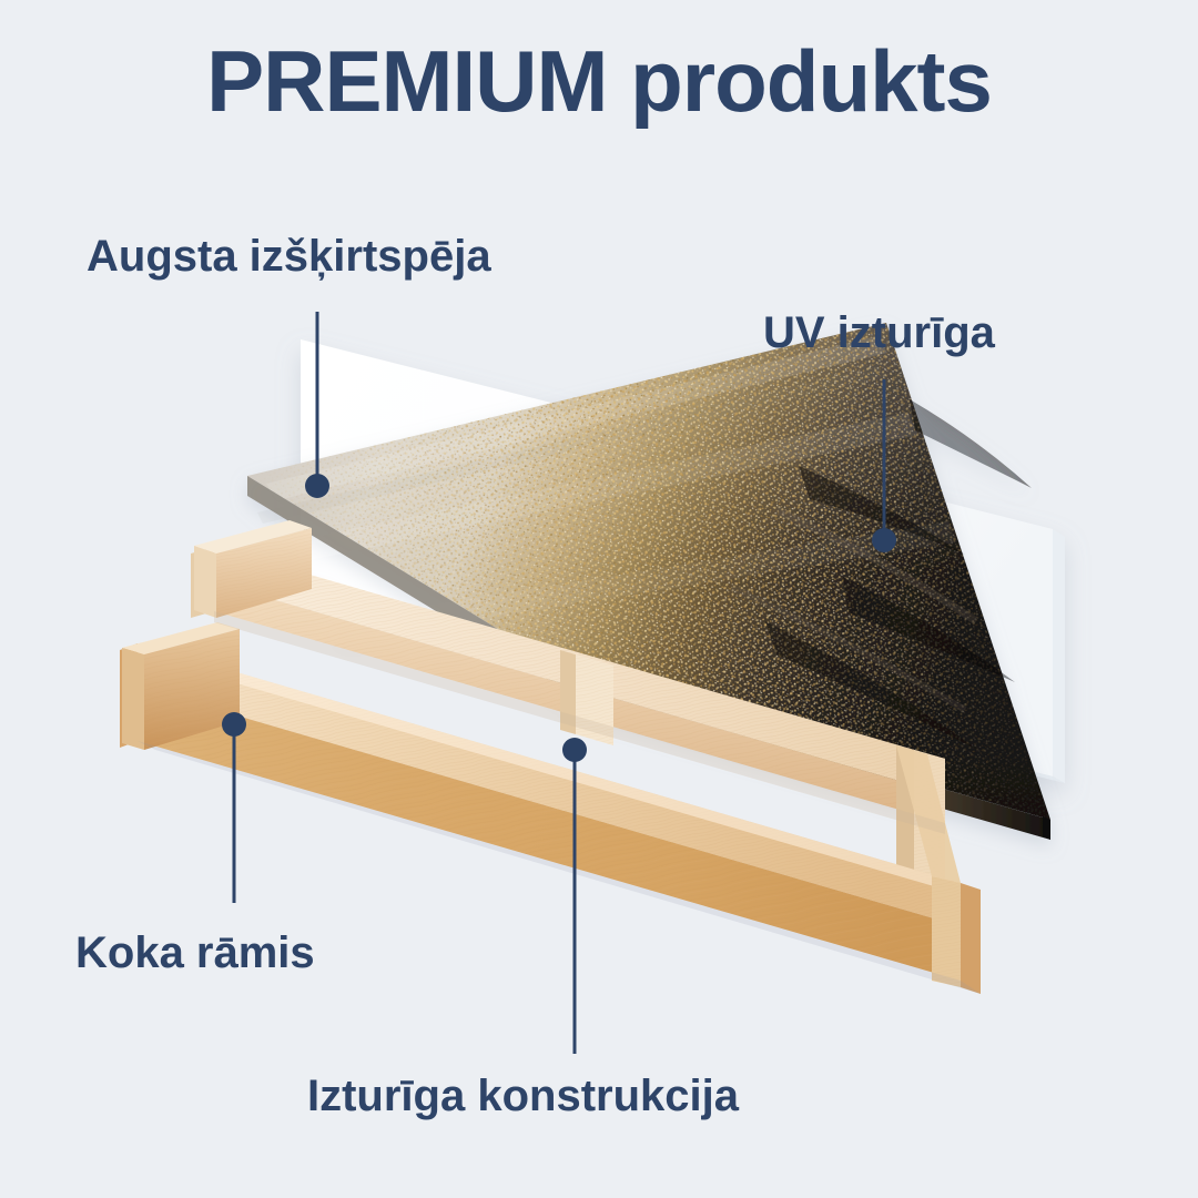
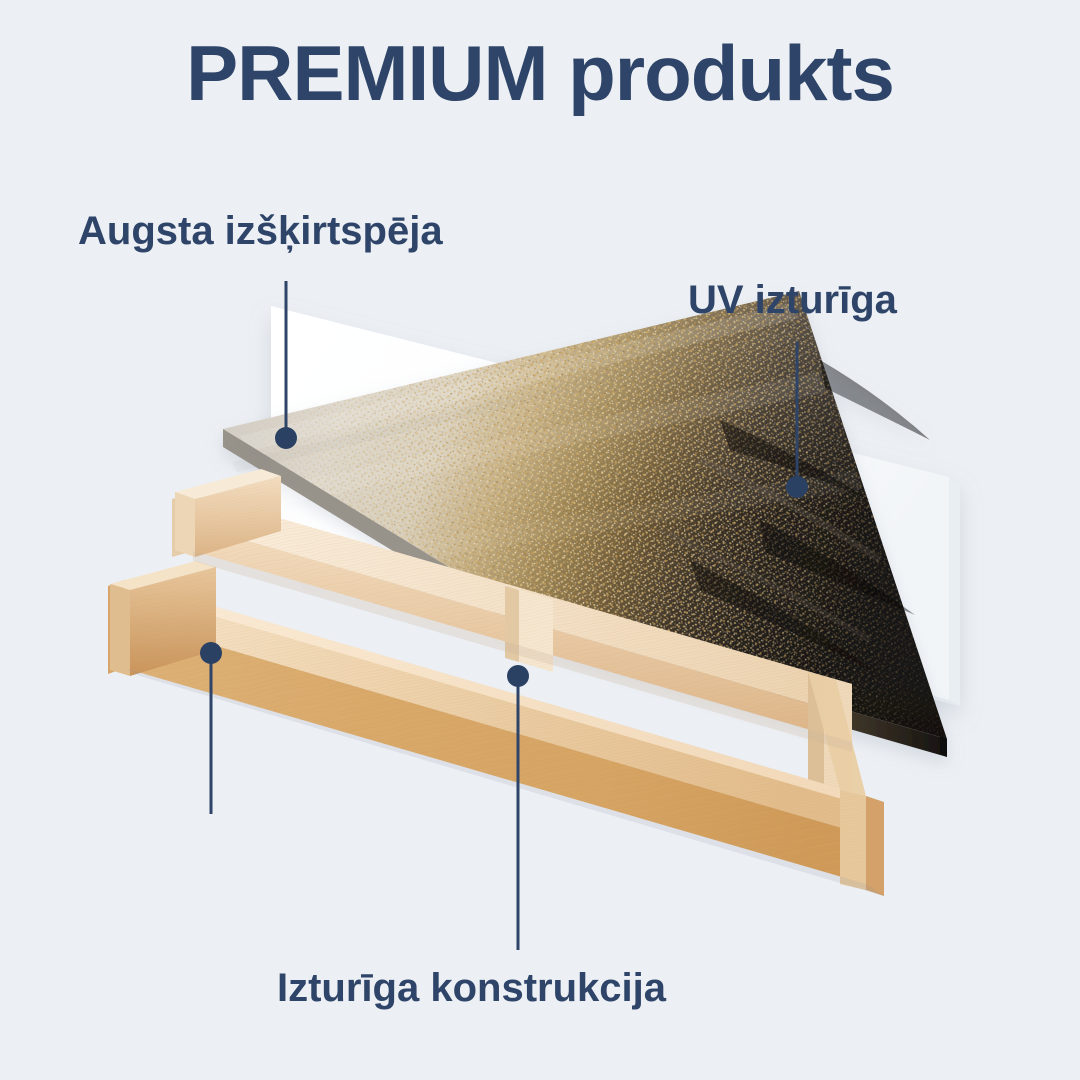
  PREMIUM produkts
  Augsta izšķirtspēja
  UV izturīga
- Koka rāmis
  Izturīga konstrukcija
